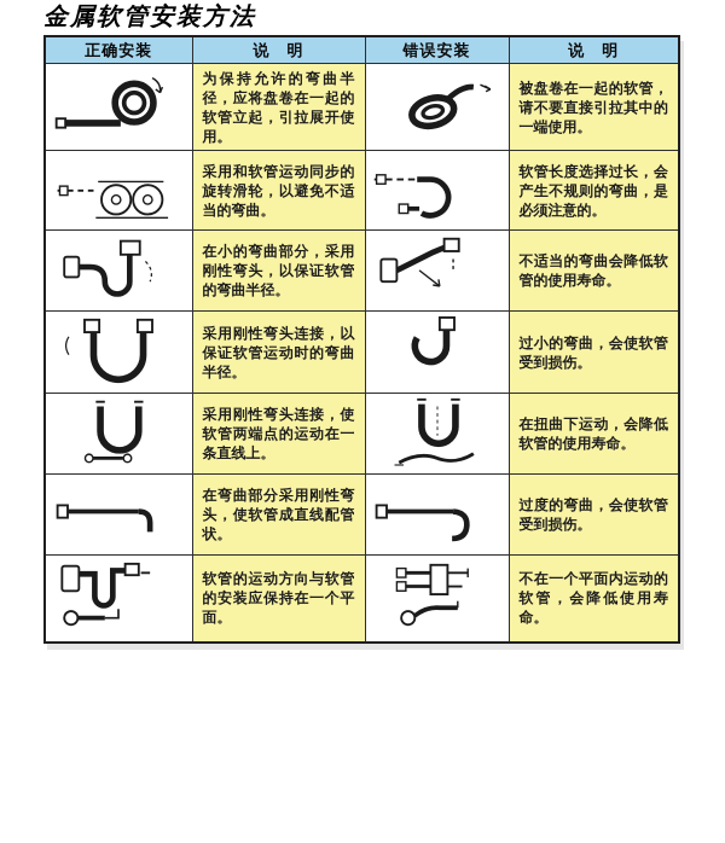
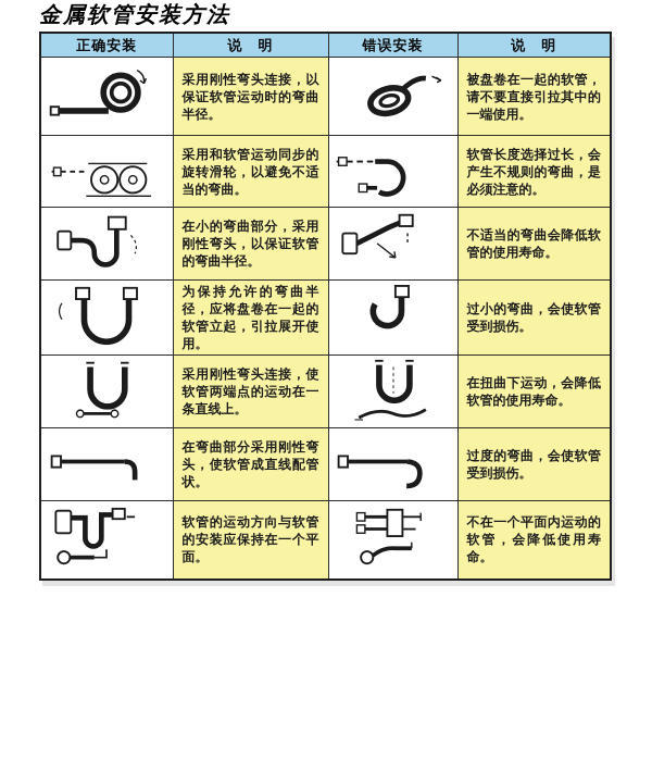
  金属软管安装方法
  正确安装	说 明	错误安装	说 明
- 	为保持允许的弯曲半径，应将盘卷在一起的软管立起，引拉展开使用。		被盘卷在一起的软管，请不要直接引拉其中的一端使用。
+ 	采用刚性弯头连接，以保证软管运动时的弯曲半径。		被盘卷在一起的软管，请不要直接引拉其中的一端使用。
  	采用和软管运动同步的旋转滑轮，以避免不适当的弯曲。		软管长度选择过长，会产生不规则的弯曲，是必须注意的。
  	在小的弯曲部分，采用刚性弯头，以保证软管的弯曲半径。		不适当的弯曲会降低软管的使用寿命。
- 	采用刚性弯头连接，以保证软管运动时的弯曲半径。		过小的弯曲，会使软管受到损伤。
+ 	为保持允许的弯曲半径，应将盘卷在一起的软管立起，引拉展开使用。		过小的弯曲，会使软管受到损伤。
  	采用刚性弯头连接，使软管两端点的运动在一条直线上。		在扭曲下运动，会降低软管的使用寿命。
  	在弯曲部分采用刚性弯头，使软管成直线配管状。		过度的弯曲，会使软管受到损伤。
  	软管的运动方向与软管的安装应保持在一个平面。		不在一个平面内运动的软管，会降低使用寿命。
